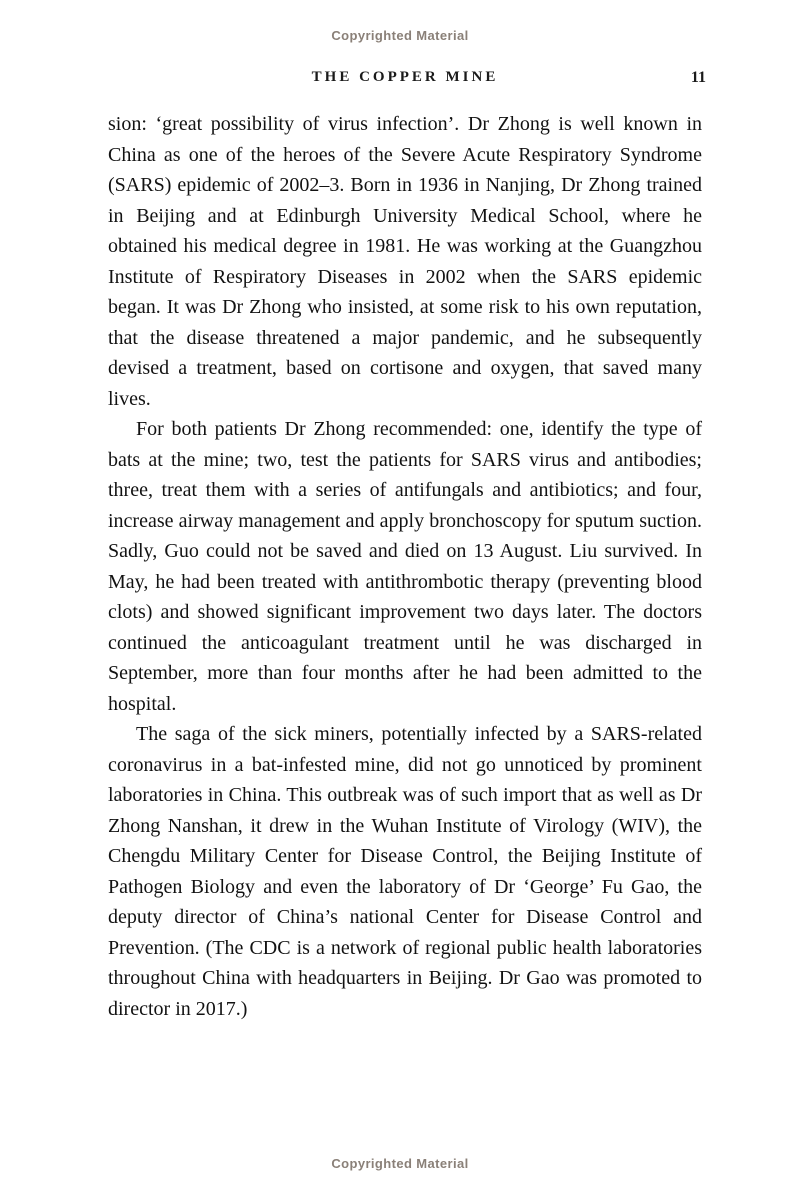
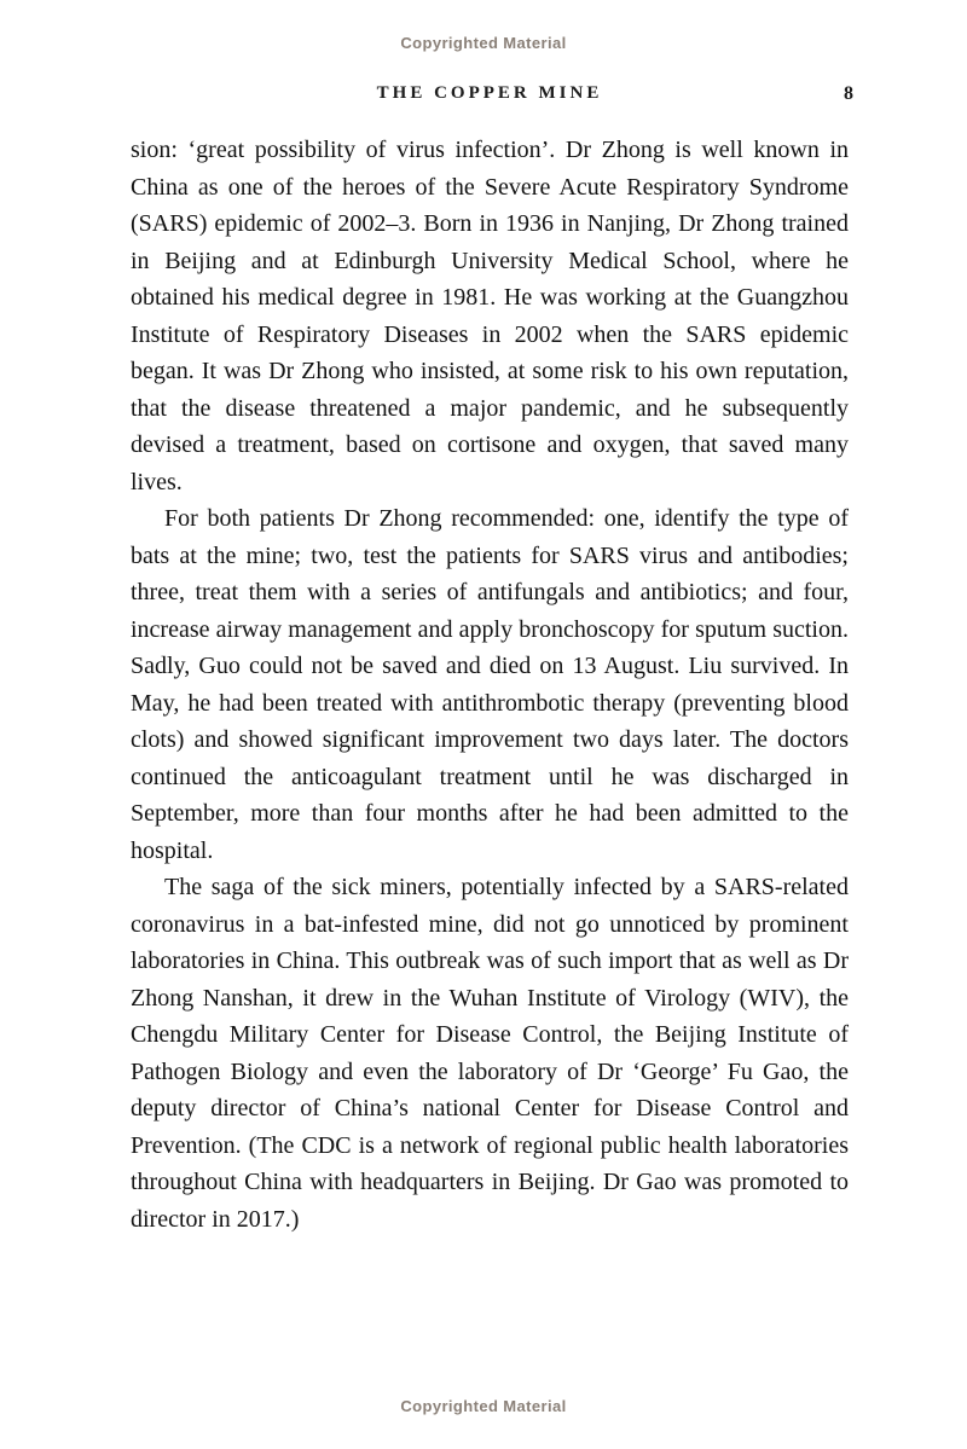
  Copyrighted Material
  THE COPPER MINE
- 11
+ 8
  sion: ‘great possibility of virus infection’. Dr Zhong is well known in China as one of the heroes of the Severe Acute Respiratory Syndrome (SARS) epidemic of 2002–3. Born in 1936 in Nanjing, Dr Zhong trained in Beijing and at Edinburgh University Medical School, where he obtained his medical degree in 1981. He was working at the Guangzhou Institute of Respiratory Diseases in 2002 when the SARS epidemic began. It was Dr Zhong who insisted, at some risk to his own reputation, that the disease threatened a major pandemic, and he subsequently devised a treatment, based on cortisone and oxygen, that saved many lives.
  For both patients Dr Zhong recommended: one, identify the type of bats at the mine; two, test the patients for SARS virus and antibodies; three, treat them with a series of antifungals and antibiotics; and four, increase airway management and apply bronchoscopy for sputum suction. Sadly, Guo could not be saved and died on 13 August. Liu survived. In May, he had been treated with antithrombotic therapy (preventing blood clots) and showed significant improvement two days later. The doctors continued the anticoagulant treatment until he was discharged in September, more than four months after he had been admitted to the hospital.
  The saga of the sick miners, potentially infected by a SARS-related coronavirus in a bat-infested mine, did not go unnoticed by prominent laboratories in China. This outbreak was of such import that as well as Dr Zhong Nanshan, it drew in the Wuhan Institute of Virology (WIV), the Chengdu Military Center for Disease Control, the Beijing Institute of Pathogen Biology and even the laboratory of Dr ‘George’ Fu Gao, the deputy director of China’s national Center for Disease Control and Prevention. (The CDC is a network of regional public health laboratories throughout China with headquarters in Beijing. Dr Gao was promoted to director in 2017.)
  Copyrighted Material
